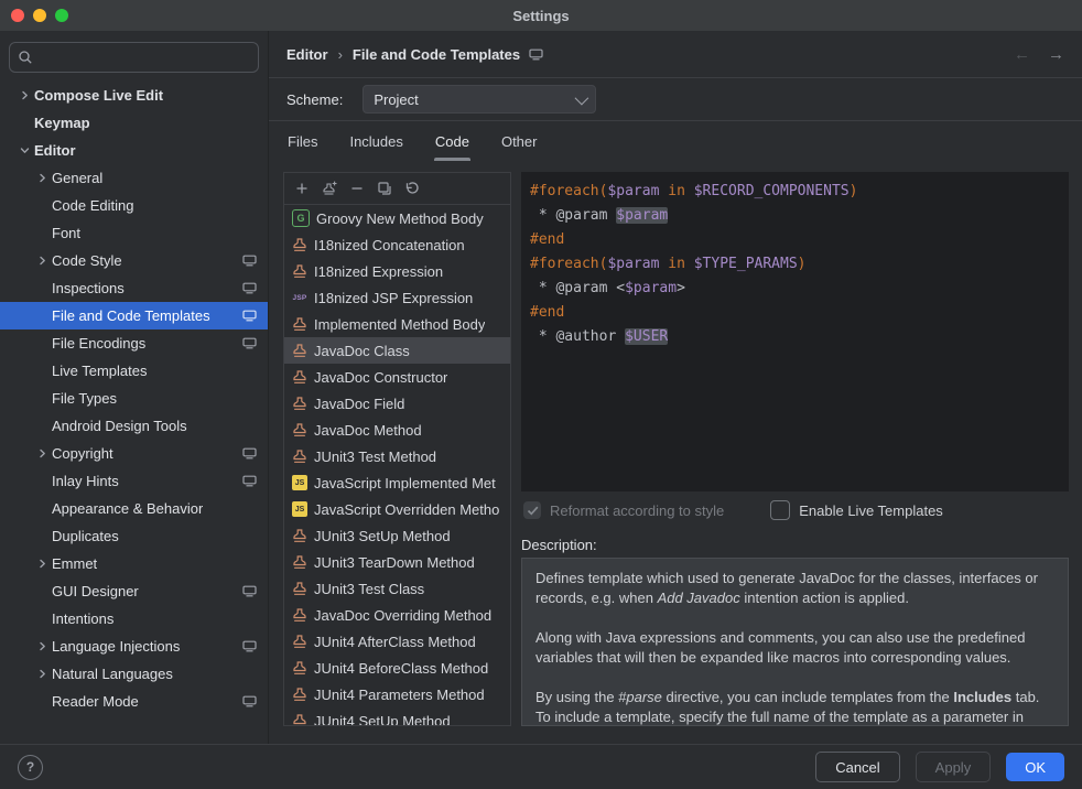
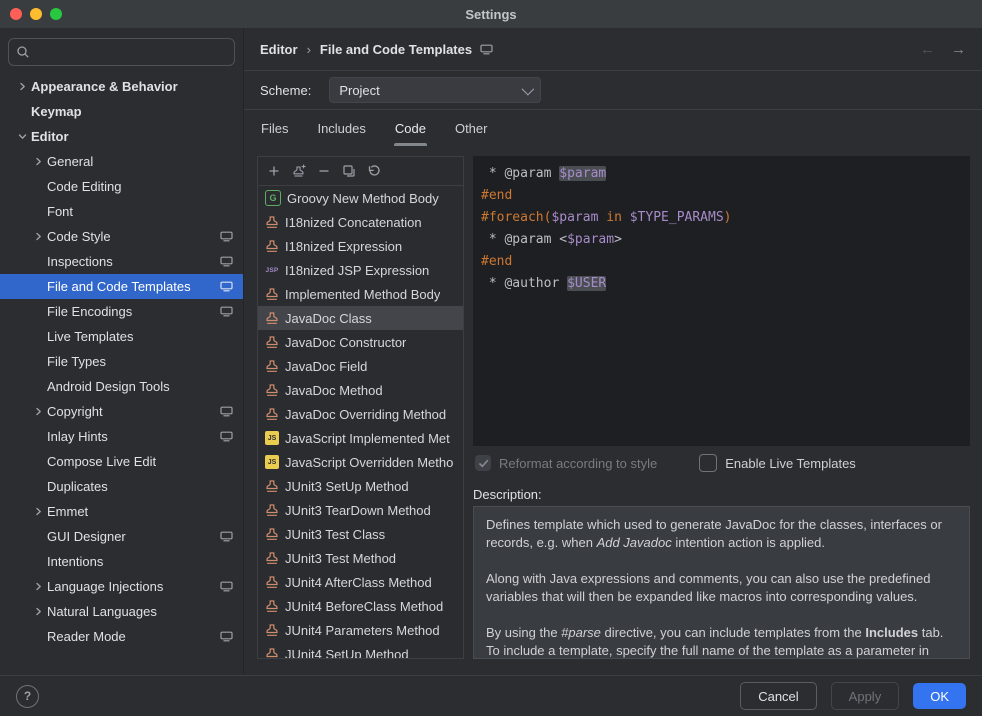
  Settings
- Compose Live Edit
+ Appearance & Behavior
  Keymap
  Editor
  General
  Code Editing
  Font
  Code Style
  Inspections
  File and Code Templates
  File Encodings
  Live Templates
  File Types
  Android Design Tools
  Copyright
  Inlay Hints
- Appearance & Behavior
+ Compose Live Edit
  Duplicates
  Emmet
  GUI Designer
  Intentions
  Language Injections
  Natural Languages
  Reader Mode
  Editor
  ›
  File and Code Templates
  ←
  →
  Scheme:
  Project
  Files
  Includes
  Code
  Other
  G
  Groovy New Method Body
  I18nized Concatenation
  I18nized Expression
  I18nized JSP Expression
  Implemented Method Body
  JavaDoc Class
  JavaDoc Constructor
  JavaDoc Field
  JavaDoc Method
- JUnit3 Test Method
+ JavaDoc Overriding Method
  JavaScript Implemented Met
  JavaScript Overridden Metho
  JUnit3 SetUp Method
  JUnit3 TearDown Method
  JUnit3 Test Class
- JavaDoc Overriding Method
+ JUnit3 Test Method
  JUnit4 AfterClass Method
  JUnit4 BeforeClass Method
  JUnit4 Parameters Method
  JUnit4 SetUp Method
- #foreach($param in $RECORD_COMPONENTS)
  * @param $param
  #end
  #foreach($param in $TYPE_PARAMS)
  * @param <$param>
  #end
  * @author $USER
  Reformat according to style
  Enable Live Templates
  Description:
  Defines template which used to generate JavaDoc for the classes, interfaces or records, e.g. when Add Javadoc intention action is applied.
  Along with Java expressions and comments, you can also use the predefined variables that will then be expanded like macros into corresponding values.
  By using the #parse directive, you can include templates from the Includes tab. To include a template, specify the full name of the template as a parameter in
  ?
  Cancel
  Apply
  OK
